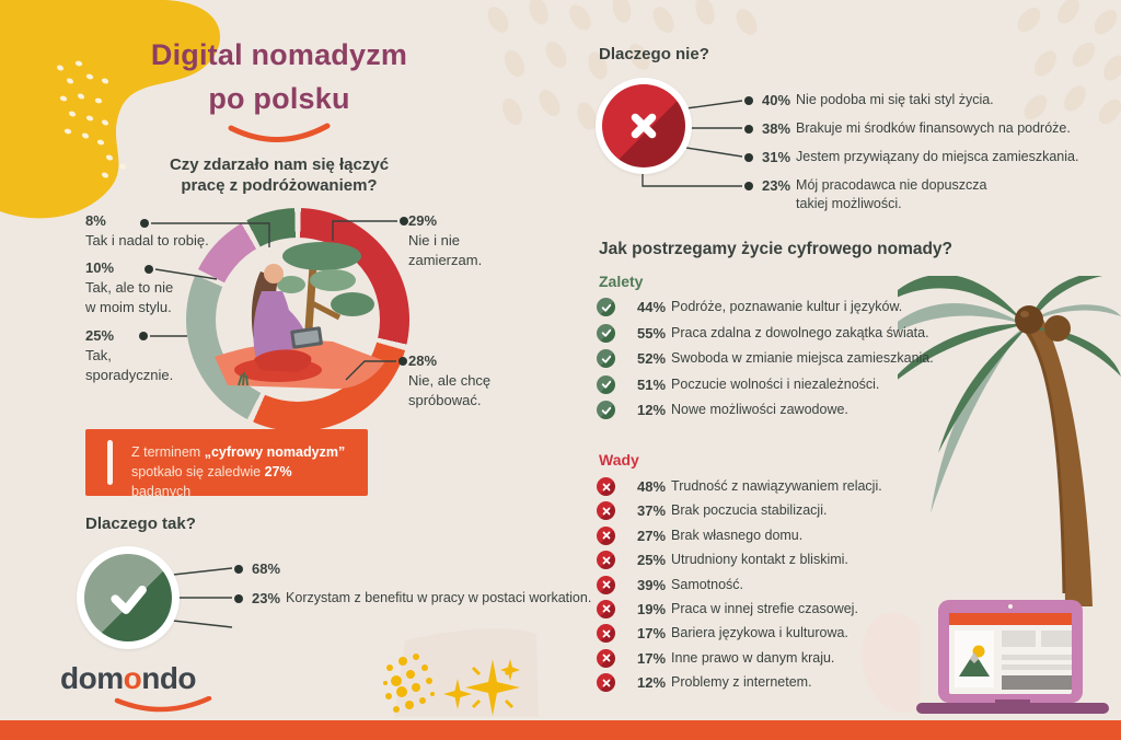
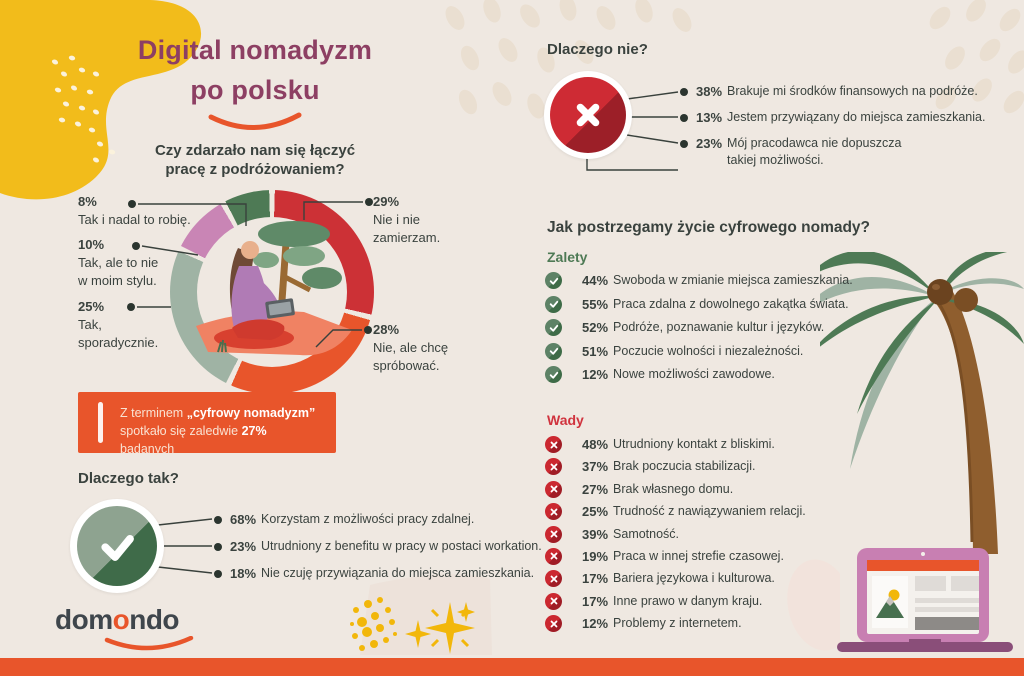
  Digital nomadyzm
  po polsku
  Czy zdarzało nam się łączyć
  pracę z podróżowaniem?
  29%
  Nie i nie
  zamierzam.
  28%
  Nie, ale chcę
  spróbować.
  25%
  Tak,
  sporadycznie.
  10%
  Tak, ale to nie
  w moim stylu.
  8%
  Tak i nadal to robię.
  Z terminem „cyfrowy nomadyzm” spotkało się zaledwie 27% badanych
  Dlaczego tak?
  68%
+ Korzystam z możliwości pracy zdalnej.
  23%
- Korzystam z benefitu w pracy w postaci workation.
+ Utrudniony z benefitu w pracy w postaci workation.
+ 18%
+ Nie czuję przywiązania do miejsca zamieszkania.
  Dlaczego nie?
- 40%
- Nie podoba mi się taki styl życia.
  38%
  Brakuje mi środków finansowych na podróże.
- 31%
+ 13%
  Jestem przywiązany do miejsca zamieszkania.
  23%
  Mój pracodawca nie dopuszcza
  takiej możliwości.
  Jak postrzegamy życie cyfrowego nomady?
  Zalety
  44%
- Podróże, poznawanie kultur i języków.
+ Swoboda w zmianie miejsca zamieszkania.
  55%
  Praca zdalna z dowolnego zakątka świata.
  52%
- Swoboda w zmianie miejsca zamieszkania.
+ Podróże, poznawanie kultur i języków.
  51%
  Poczucie wolności i niezależności.
  12%
  Nowe możliwości zawodowe.
  Wady
  48%
- Trudność z nawiązywaniem relacji.
+ Utrudniony kontakt z bliskimi.
  37%
  Brak poczucia stabilizacji.
  27%
  Brak własnego domu.
  25%
- Utrudniony kontakt z bliskimi.
+ Trudność z nawiązywaniem relacji.
  39%
  Samotność.
  19%
  Praca w innej strefie czasowej.
  17%
  Bariera językowa i kulturowa.
  17%
  Inne prawo w danym kraju.
  12%
  Problemy z internetem.
  domondo
